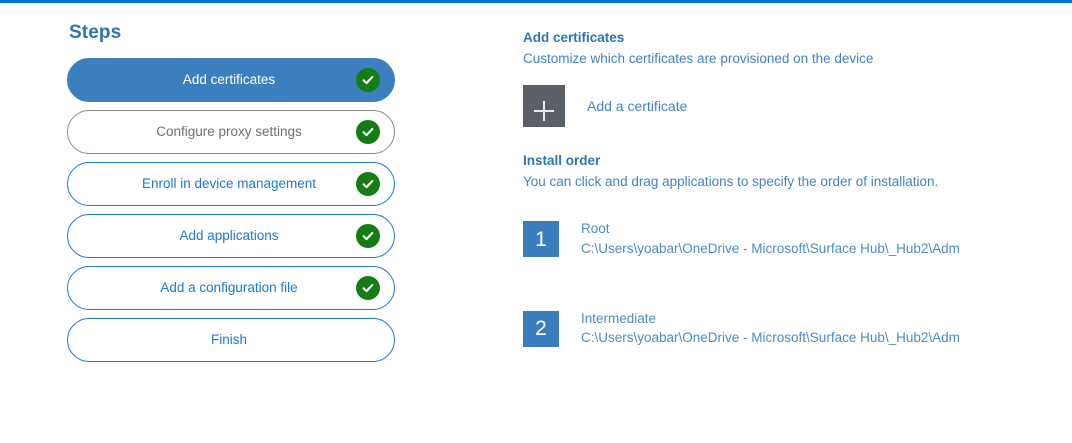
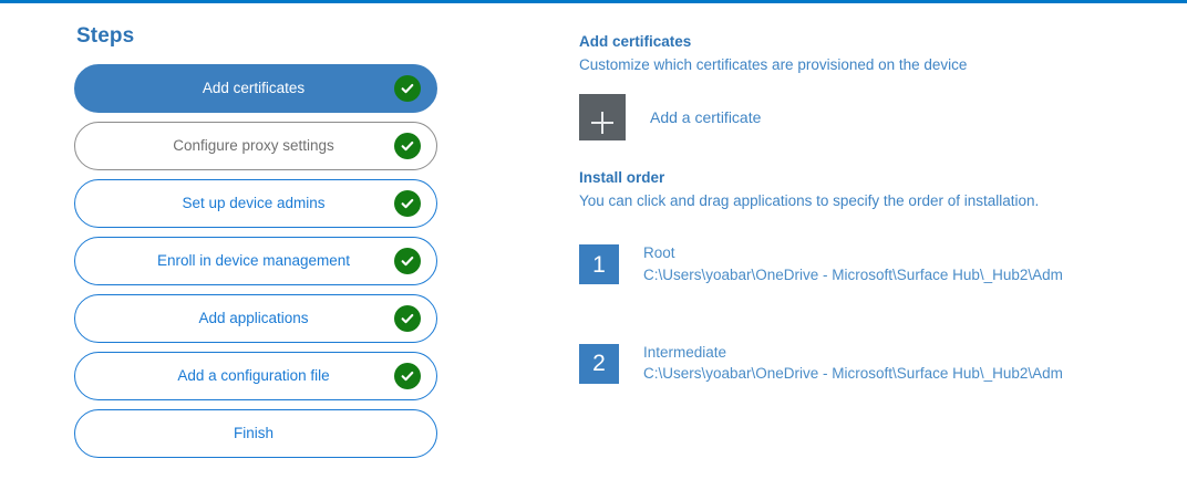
  Steps
  Add certificates
  Configure proxy settings
+ Set up device admins
  Enroll in device management
  Add applications
  Add a configuration file
  Finish
  Add certificates
  Customize which certificates are provisioned on the device
  Add a certificate
  Install order
  You can click and drag applications to specify the order of installation.
  1
  Root
  C:\Users\yoabar\OneDrive - Microsoft\Surface Hub\_Hub2\Adm
  2
  Intermediate
  C:\Users\yoabar\OneDrive - Microsoft\Surface Hub\_Hub2\Adm
